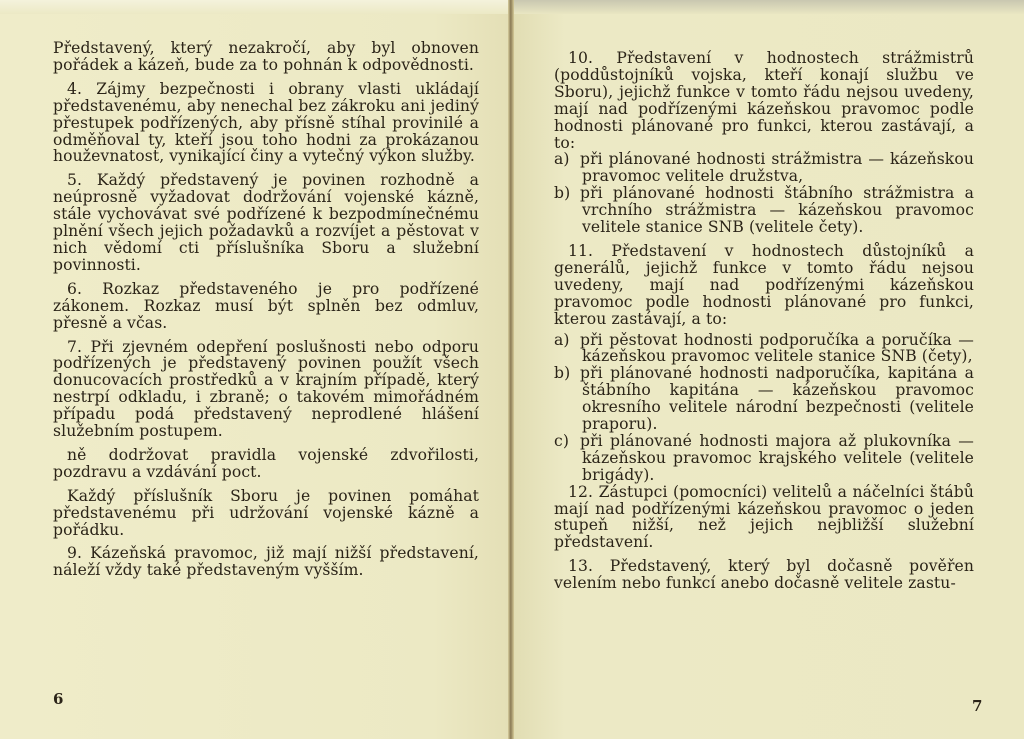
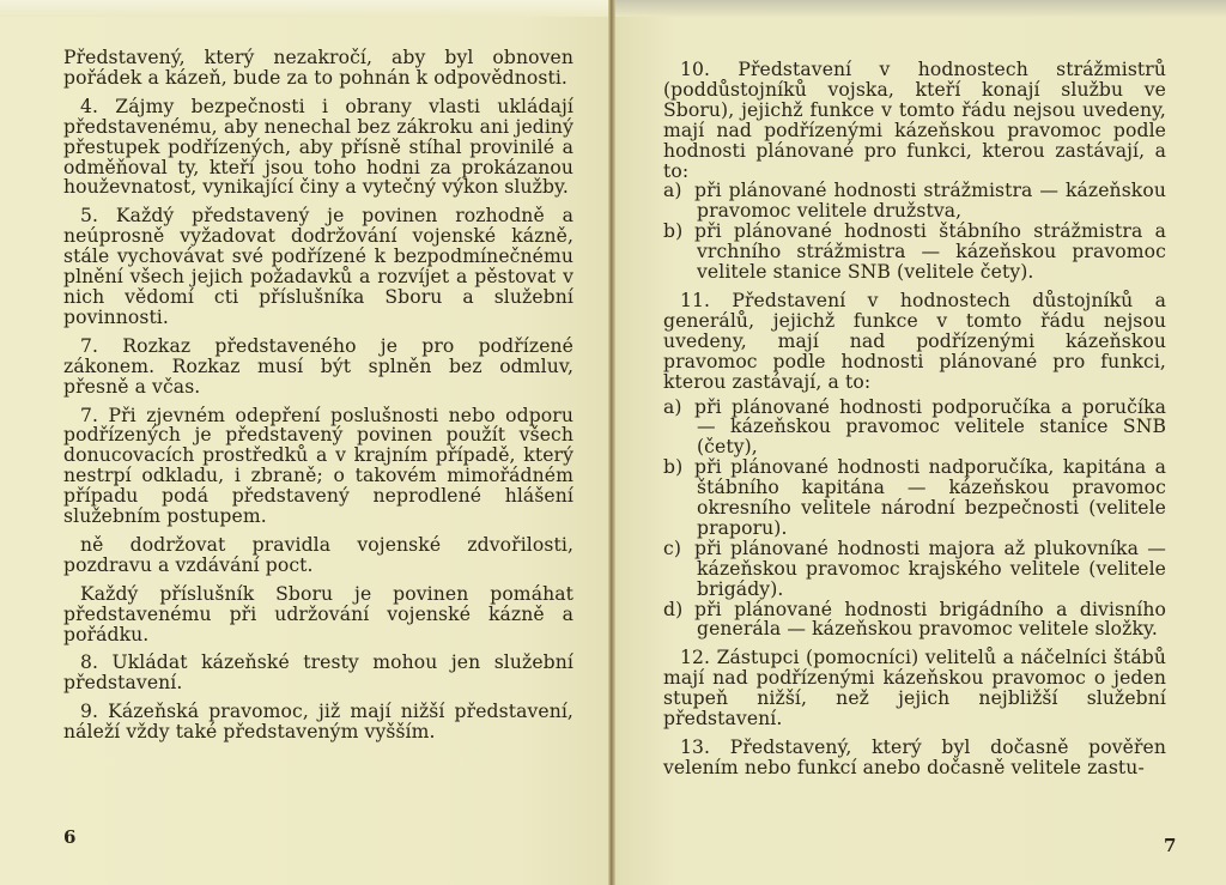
  Představený, který nezakročí, aby byl obnoven pořádek a kázeň, bude za to pohnán k odpovědnosti.
  4. Zájmy bezpečnosti i obrany vlasti ukládají představenému, aby nenechal bez zákroku ani jediný přestupek podřízených, aby přísně stíhal provinilé a odměňoval ty, kteří jsou toho hodni za prokázanou houževnatost, vynikající činy a vytečný výkon služby.
  5. Každý představený je povinen rozhodně a neúprosně vyžadovat dodržování vojenské kázně, stále vychovávat své podřízené k bezpodmínečnému plnění všech jejich požadavků a rozvíjet a pěstovat v nich vědomí cti příslušníka Sboru a služební povinnosti.
- 6. Rozkaz představeného je pro podřízené zákonem. Rozkaz musí být splněn bez odmluv, přesně a včas.
+ 7. Rozkaz představeného je pro podřízené zákonem. Rozkaz musí být splněn bez odmluv, přesně a včas.
  7. Při zjevném odepření poslušnosti nebo odporu podřízených je představený povinen použít všech donucovacích prostředků a v krajním případě, který nestrpí odkladu, i zbraně; o takovém mimořádném případu podá představený neprodlené hlášení služebním postupem.
  ně dodržovat pravidla vojenské zdvořilosti, pozdravu a vzdávání poct.
  Každý příslušník Sboru je povinen pomáhat představenému při udržování vojenské kázně a pořádku.
+ 8. Ukládat kázeňské tresty mohou jen služební představení.
  9. Kázeňská pravomoc, již mají nižší představení, náleží vždy také představeným vyšším.
  6
  10. Představení v hodnostech strážmistrů (poddůstojníků vojska, kteří konají službu ve Sboru), jejichž funkce v tomto řádu nejsou uvedeny, mají nad podřízenými kázeňskou pravomoc podle hodnosti plánované pro funkci, kterou zastávají, a to:
  a) při plánované hodnosti strážmistra — kázeňskou pravomoc velitele družstva,
  b) při plánované hodnosti štábního strážmistra a vrchního strážmistra — kázeňskou pravomoc velitele stanice SNB (velitele čety).
  11. Představení v hodnostech důstojníků a generálů, jejichž funkce v tomto řádu nejsou uvedeny, mají nad podřízenými kázeňskou pravomoc podle hodnosti plánované pro funkci, kterou zastávají, a to:
- a) při pěstovat hodnosti podporučíka a poručíka — kázeňskou pravomoc velitele stanice SNB (čety),
+ a) při plánované hodnosti podporučíka a poručíka — kázeňskou pravomoc velitele stanice SNB (čety),
  b) při plánované hodnosti nadporučíka, kapitána a štábního kapitána — kázeňskou pravomoc okresního velitele národní bezpečnosti (velitele praporu).
  c) při plánované hodnosti majora až plukovníka — kázeňskou pravomoc krajského velitele (velitele brigády).
+ d) při plánované hodnosti brigádního a divisního generála — kázeňskou pravomoc velitele složky.
  12. Zástupci (pomocníci) velitelů a náčelníci štábů mají nad podřízenými kázeňskou pravomoc o jeden stupeň nižší, než jejich nejbližší služební představení.
  13. Představený, který byl dočasně pověřen velením nebo funkcí anebo dočasně velitele zastu-
  7
